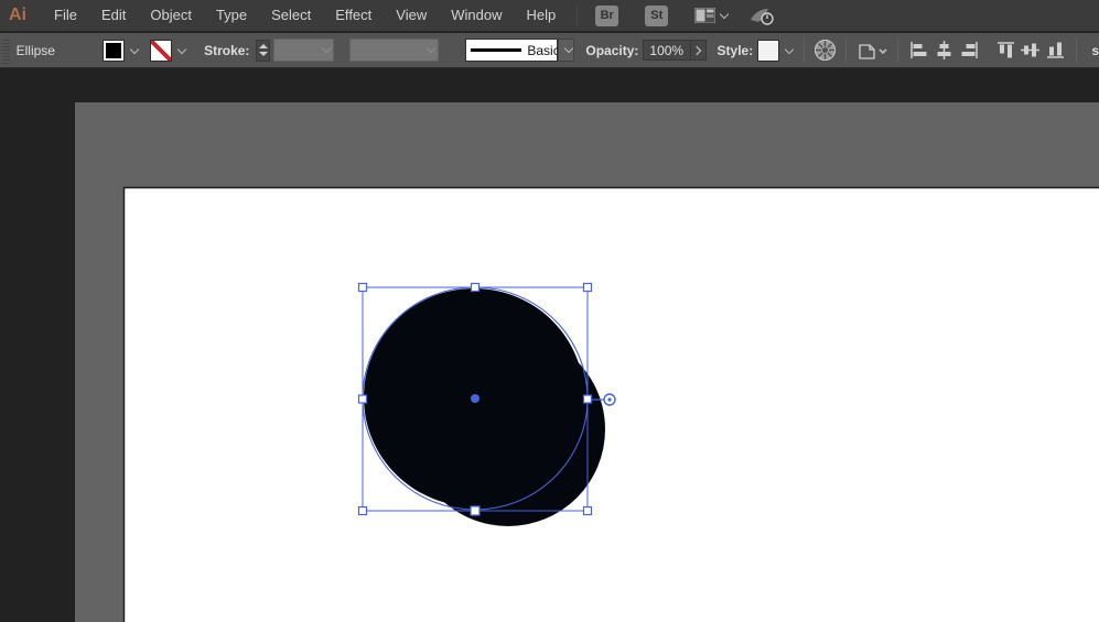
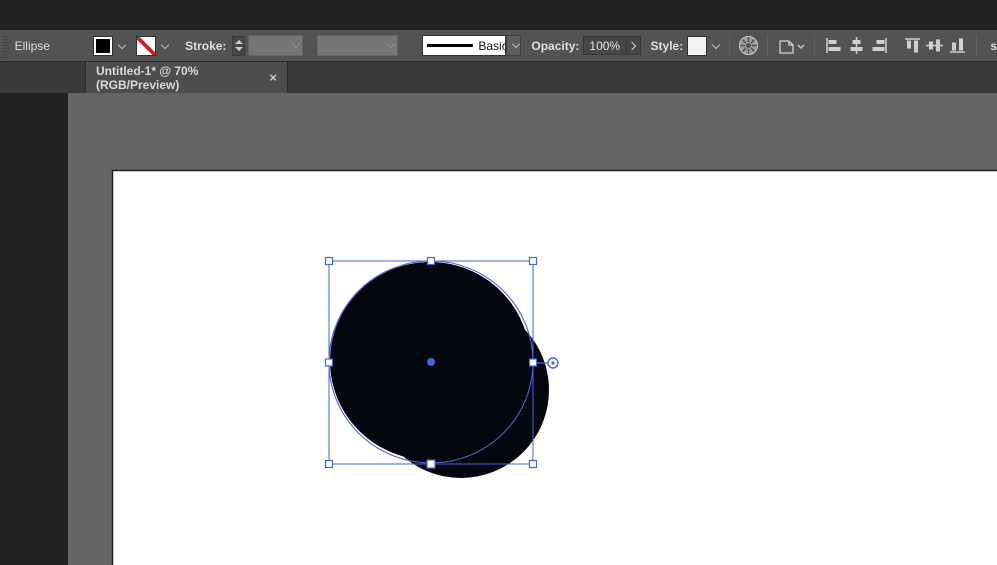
- Ai
- File
- Edit
- Object
- Type
- Select
- Effect
- View
- Window
- Help
- Br
- St
  Ellipse
  Stroke:
  Basic
  Opacity:
  100%
  Style:
  s
+ Untitled-1* @ 70% (RGB/Preview)
+ ×
